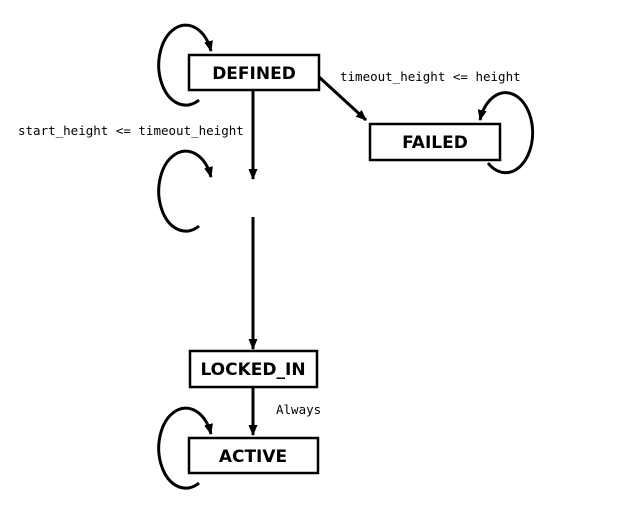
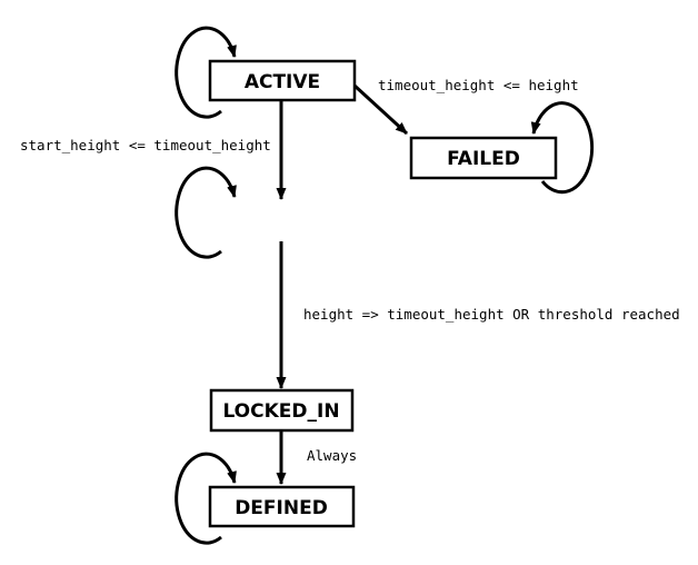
  timeout_height <= height
  start_height <= timeout_height
+ height => timeout_height OR threshold reached
  Always
- DEFINED
+ ACTIVE
  FAILED
  LOCKED_IN
- ACTIVE
+ DEFINED
